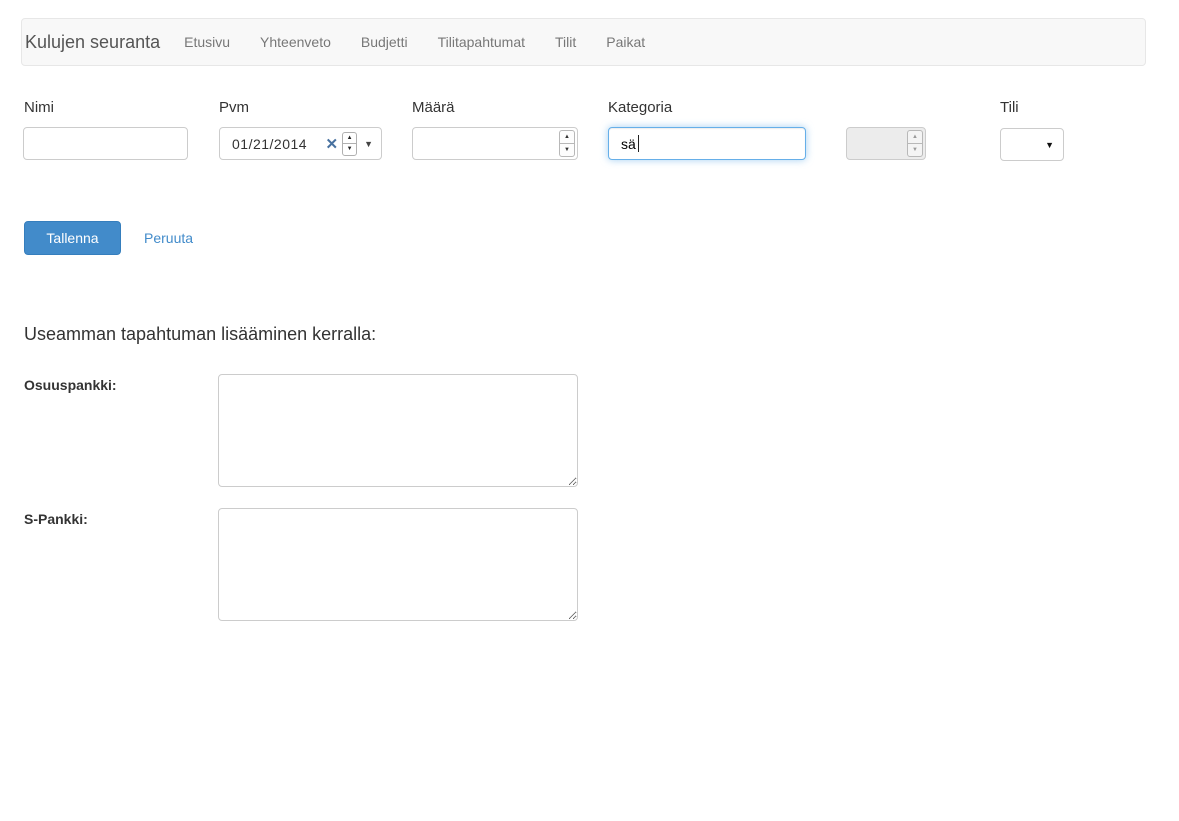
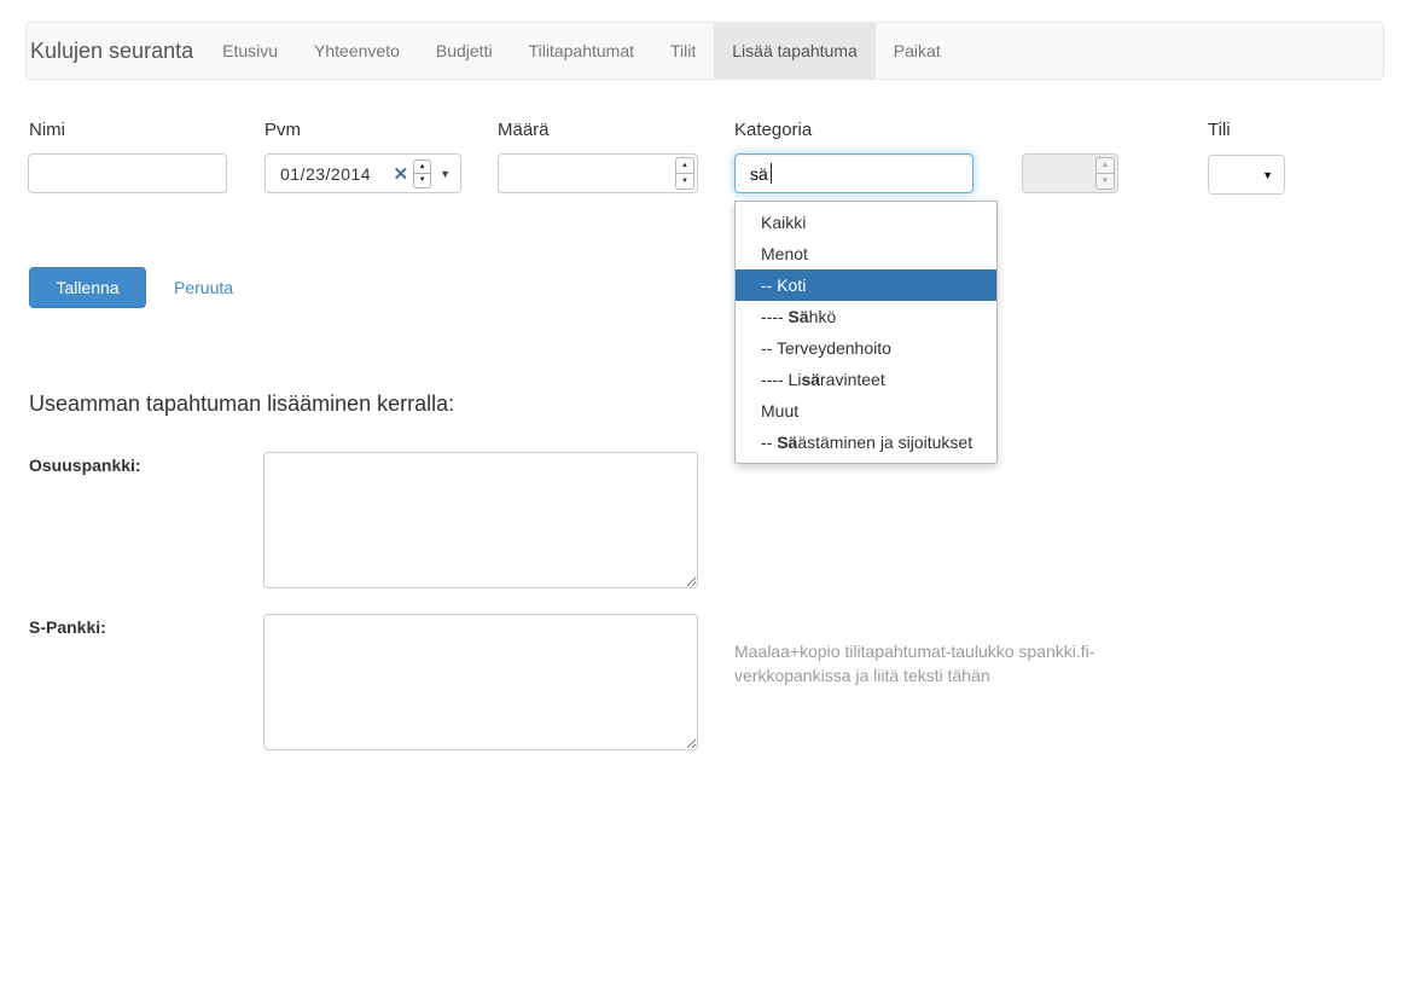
  Kulujen seuranta
  Etusivu
  Yhteenveto
  Budjetti
  Tilitapahtumat
  Tilit
+ Lisää tapahtuma
  Paikat
  Nimi
  Pvm
  Määrä
  Kategoria
  Tili
- 01/21/2014
+ 01/23/2014
  ✕
  ▼
  sä
  ▼
+ Kaikki
+ Menot
+ -- Koti
+ ---- Sähkö
+ -- Terveydenhoito
+ ---- Lisäravinteet
+ Muut
+ -- Säästäminen ja sijoitukset
  Tallenna
  Peruuta
  Useamman tapahtuman lisääminen kerralla:
  Osuuspankki:
  S-Pankki:
+ Maalaa+kopio tilitapahtumat-taulukko spankki.fi-verkkopankissa ja liitä teksti tähän
